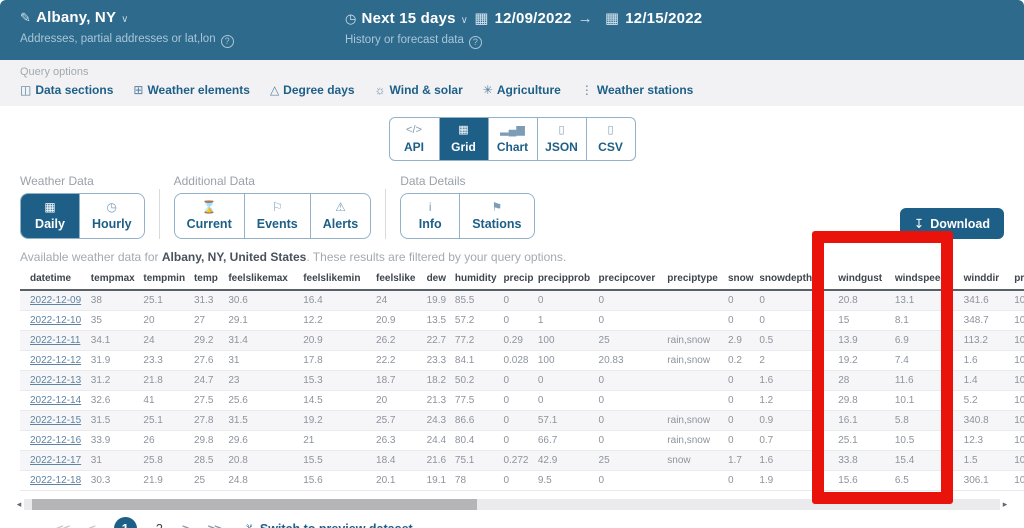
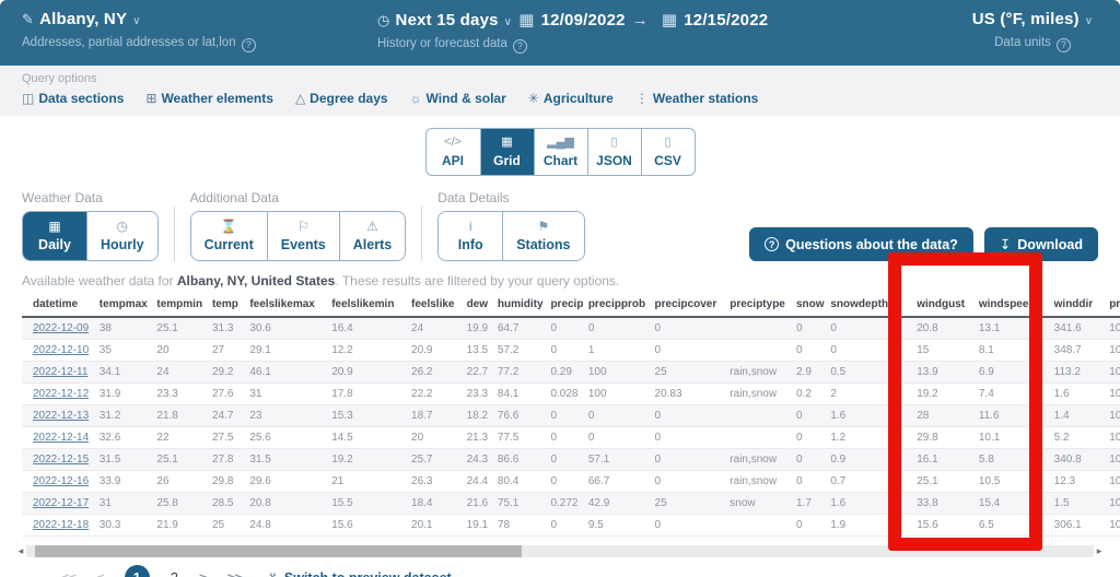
  ✎ Albany, NY ∨
  Addresses, partial addresses or lat,lon ?
  ◷ Next 15 days ∨ ▦ 12/09/2022 → ▦ 12/15/2022
  History or forecast data ?
+ US (°F, miles) ∨
+ Data units ?
  Query options
  ◫ Data sections
  ⊞ Weather elements
  △ Degree days
  ☼ Wind & solar
  ✳ Agriculture
  ⋮ Weather stations
  </>
  API
  ▦
  Grid
  ▂▄▆
  Chart
  ▯
  JSON
  ▯
  CSV
  Weather Data
  ▦
  Daily
  ◷
  Hourly
  Additional Data
  ⌛
  Current
  ⚐
  Events
  ⚠
  Alerts
  Data Details
  i
  Info
  ⚑
  Stations
+ ?
+ Questions about the data?
  ↧
  Download
  Available weather data for Albany, NY, United States. These results are filtered by your query options.
  datetime	tempmax	tempmin	temp	feelslikemax	feelslikemin	feelslike	dew	humidity	precip	precipprob	precipcover	preciptype	snow	snowdepth	windgust	windspeed	winddir	pr
- 2022-12-09	38	25.1	31.3	30.6	16.4	24	19.9	85.5	0	0	0		0	0	20.8	13.1	341.6	10
+ 2022-12-09	38	25.1	31.3	30.6	16.4	24	19.9	64.7	0	0	0		0	0	20.8	13.1	341.6	10
  2022-12-10	35	20	27	29.1	12.2	20.9	13.5	57.2	0	1	0		0	0	15	8.1	348.7	10
- 2022-12-11	34.1	24	29.2	31.4	20.9	26.2	22.7	77.2	0.29	100	25	rain,snow	2.9	0.5	13.9	6.9	113.2	10
+ 2022-12-11	34.1	24	29.2	46.1	20.9	26.2	22.7	77.2	0.29	100	25	rain,snow	2.9	0.5	13.9	6.9	113.2	10
  2022-12-12	31.9	23.3	27.6	31	17.8	22.2	23.3	84.1	0.028	100	20.83	rain,snow	0.2	2	19.2	7.4	1.6	10
- 2022-12-13	31.2	21.8	24.7	23	15.3	18.7	18.2	50.2	0	0	0		0	1.6	28	11.6	1.4	10
+ 2022-12-13	31.2	21.8	24.7	23	15.3	18.7	18.2	76.6	0	0	0		0	1.6	28	11.6	1.4	10
- 2022-12-14	32.6	41	27.5	25.6	14.5	20	21.3	77.5	0	0	0		0	1.2	29.8	10.1	5.2	10
+ 2022-12-14	32.6	22	27.5	25.6	14.5	20	21.3	77.5	0	0	0		0	1.2	29.8	10.1	5.2	10
  2022-12-15	31.5	25.1	27.8	31.5	19.2	25.7	24.3	86.6	0	57.1	0	rain,snow	0	0.9	16.1	5.8	340.8	10
  2022-12-16	33.9	26	29.8	29.6	21	26.3	24.4	80.4	0	66.7	0	rain,snow	0	0.7	25.1	10.5	12.3	10
  2022-12-17	31	25.8	28.5	20.8	15.5	18.4	21.6	75.1	0.272	42.9	25	snow	1.7	1.6	33.8	15.4	1.5	10
  2022-12-18	30.3	21.9	25	24.8	15.6	20.1	19.1	78	0	9.5	0		0	1.9	15.6	6.5	306.1	10
  ◂
  ▸
